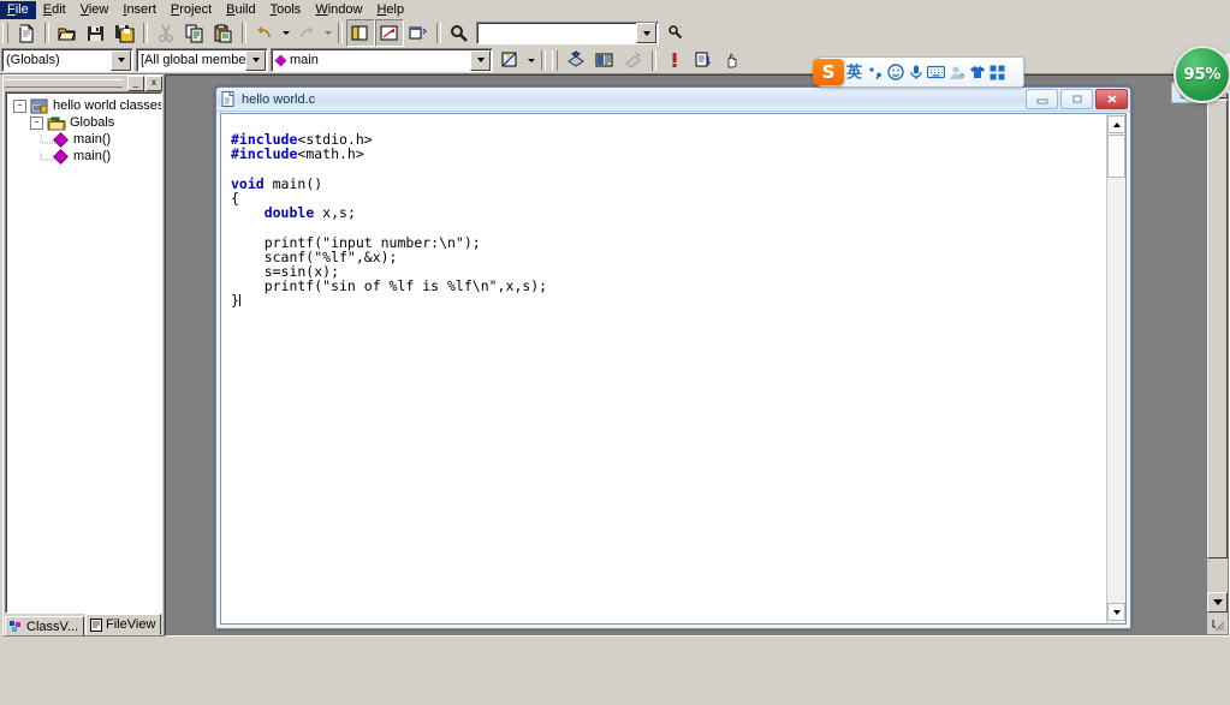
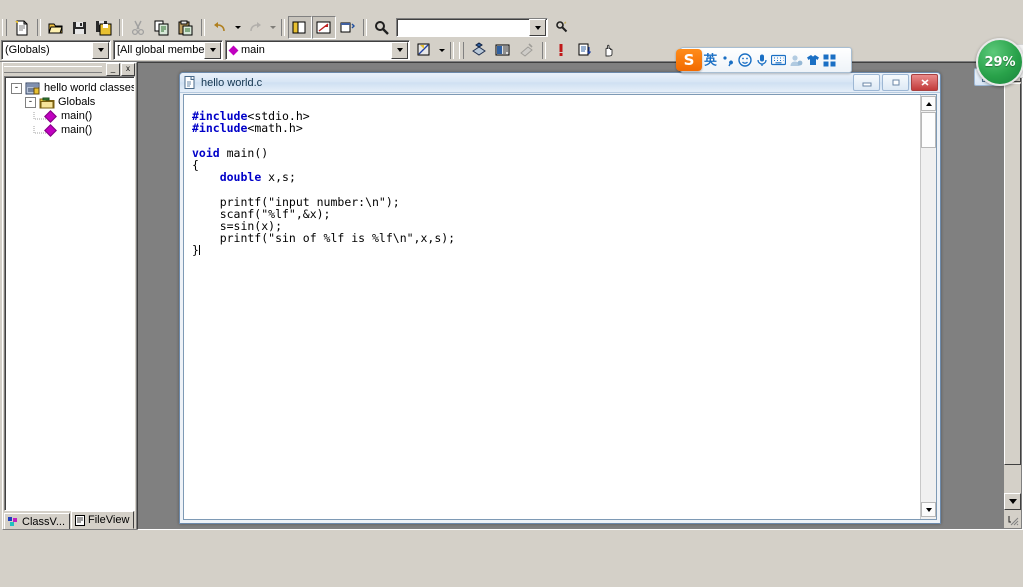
- File
- Edit
- View
- Insert
- Project
- Build
- Tools
- Window
- Help
  (Globals)
  [All global membe
  main
  _
  x
  -
  hello world classes
  -
  Globals
  main()
  main()
  ClassV...
  FileView
  hello world.c
  #include<stdio.h> #include<math.h> void main() { double x,s; printf("input number:\n"); scanf("%lf",&x); s=sin(x); printf("sin of %lf is %lf\n",x,s); }
  S
  英
- 95%
+ 29%
